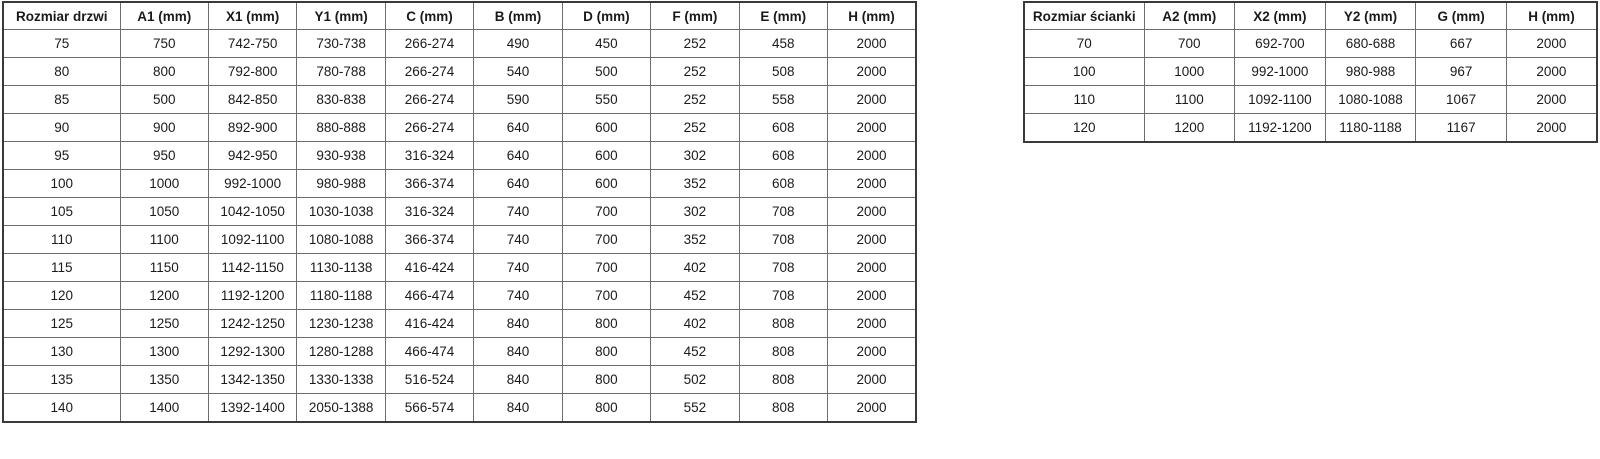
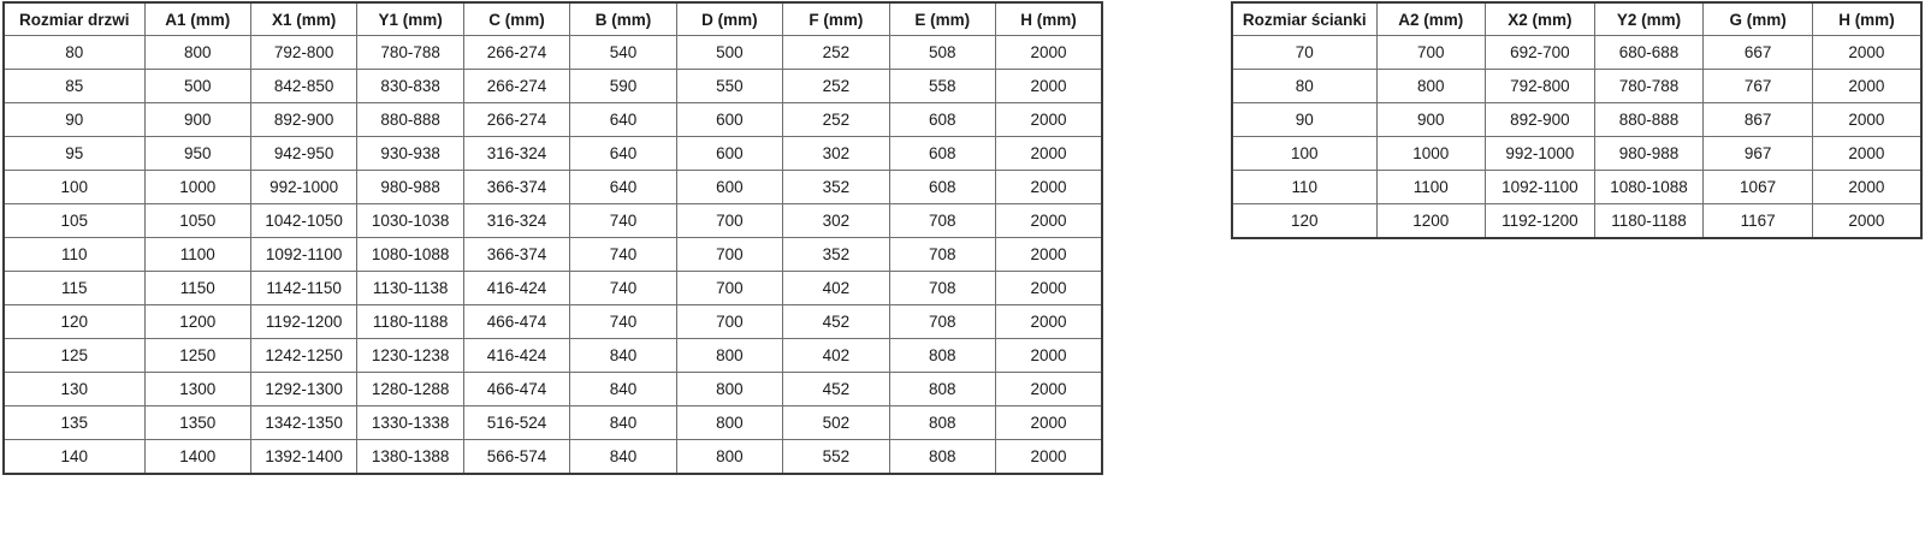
  Rozmiar drzwi	A1 (mm)	X1 (mm)	Y1 (mm)	C (mm)	B (mm)	D (mm)	F (mm)	E (mm)	H (mm)
- 75	750	742-750	730-738	266-274	490	450	252	458	2000
  80	800	792-800	780-788	266-274	540	500	252	508	2000
  85	500	842-850	830-838	266-274	590	550	252	558	2000
  90	900	892-900	880-888	266-274	640	600	252	608	2000
  95	950	942-950	930-938	316-324	640	600	302	608	2000
  100	1000	992-1000	980-988	366-374	640	600	352	608	2000
  105	1050	1042-1050	1030-1038	316-324	740	700	302	708	2000
  110	1100	1092-1100	1080-1088	366-374	740	700	352	708	2000
  115	1150	1142-1150	1130-1138	416-424	740	700	402	708	2000
  120	1200	1192-1200	1180-1188	466-474	740	700	452	708	2000
  125	1250	1242-1250	1230-1238	416-424	840	800	402	808	2000
  130	1300	1292-1300	1280-1288	466-474	840	800	452	808	2000
  135	1350	1342-1350	1330-1338	516-524	840	800	502	808	2000
- 140	1400	1392-1400	2050-1388	566-574	840	800	552	808	2000
+ 140	1400	1392-1400	1380-1388	566-574	840	800	552	808	2000
  Rozmiar ścianki	A2 (mm)	X2 (mm)	Y2 (mm)	G (mm)	H (mm)
  70	700	692-700	680-688	667	2000
+ 80	800	792-800	780-788	767	2000
+ 90	900	892-900	880-888	867	2000
  100	1000	992-1000	980-988	967	2000
  110	1100	1092-1100	1080-1088	1067	2000
  120	1200	1192-1200	1180-1188	1167	2000
